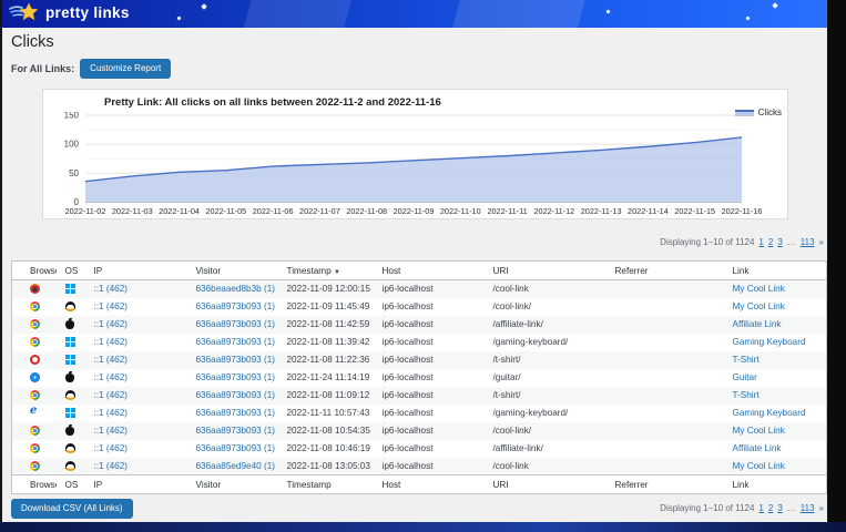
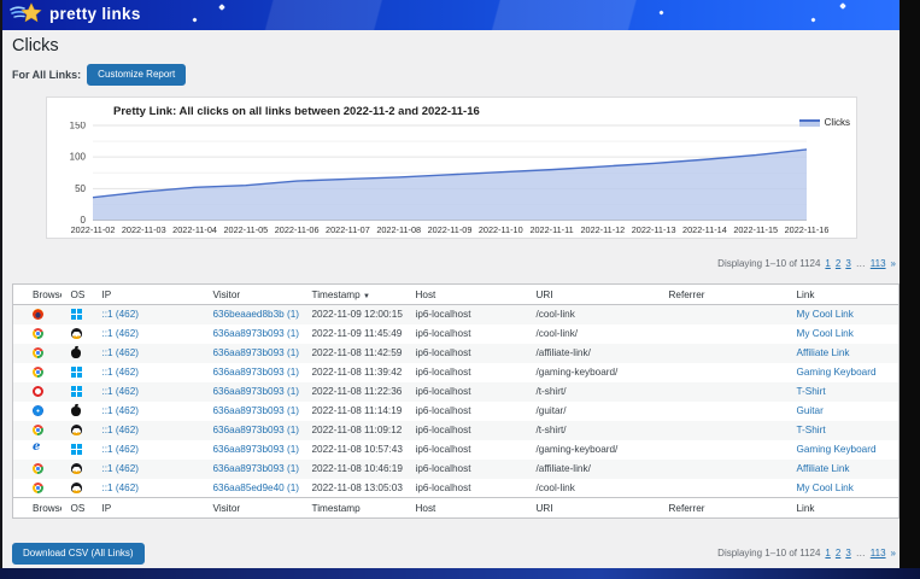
  pretty links
  Clicks
  For All Links:
  Customize Report
  Pretty Link: All clicks on all links between 2022-11-2 and 2022-11-16
  0
  50
  100
  150
  2022-11-02
  2022-11-03
  2022-11-04
  2022-11-05
  2022-11-06
  2022-11-07
  2022-11-08
  2022-11-09
  2022-11-10
  2022-11-11
  2022-11-12
  2022-11-13
  2022-11-14
  2022-11-15
  2022-11-16
  Clicks
  Displaying 1–10 of 1124
  1
  2
  3
  …
  113
  »
  Brows	OS	IP	Visitor	Timestamp	Host	URI	Referrer	Link
  		::1 (462)	636beaaed8b3b (1)	2022-11-09 12:00:15	ip6-localhost	/cool-link		My Cool Link
  		::1 (462)	636aa8973b093 (1)	2022-11-09 11:45:49	ip6-localhost	/cool-link/		My Cool Link
  		::1 (462)	636aa8973b093 (1)	2022-11-08 11:42:59	ip6-localhost	/affiliate-link/		Affiliate Link
  		::1 (462)	636aa8973b093 (1)	2022-11-08 11:39:42	ip6-localhost	/gaming-keyboard/		Gaming Keyboard
  		::1 (462)	636aa8973b093 (1)	2022-11-08 11:22:36	ip6-localhost	/t-shirt/		T-Shirt
- 		::1 (462)	636aa8973b093 (1)	2022-11-24 11:14:19	ip6-localhost	/guitar/		Guitar
+ 		::1 (462)	636aa8973b093 (1)	2022-11-08 11:14:19	ip6-localhost	/guitar/		Guitar
  		::1 (462)	636aa8973b093 (1)	2022-11-08 11:09:12	ip6-localhost	/t-shirt/		T-Shirt
- 		::1 (462)	636aa8973b093 (1)	2022-11-11 10:57:43	ip6-localhost	/gaming-keyboard/		Gaming Keyboard
+ 		::1 (462)	636aa8973b093 (1)	2022-11-08 10:57:43	ip6-localhost	/gaming-keyboard/		Gaming Keyboard
- 		::1 (462)	636aa8973b093 (1)	2022-11-08 10:54:35	ip6-localhost	/cool-link/		My Cool Link
  		::1 (462)	636aa8973b093 (1)	2022-11-08 10:46:19	ip6-localhost	/affiliate-link/		Affiliate Link
  		::1 (462)	636aa85ed9e40 (1)	2022-11-08 13:05:03	ip6-localhost	/cool-link		My Cool Link
  Brows	OS	IP	Visitor	Timestamp	Host	URI	Referrer	Link
  Download CSV (All Links)
  Displaying 1–10 of 1124
  1
  2
  3
  …
  113
  »
